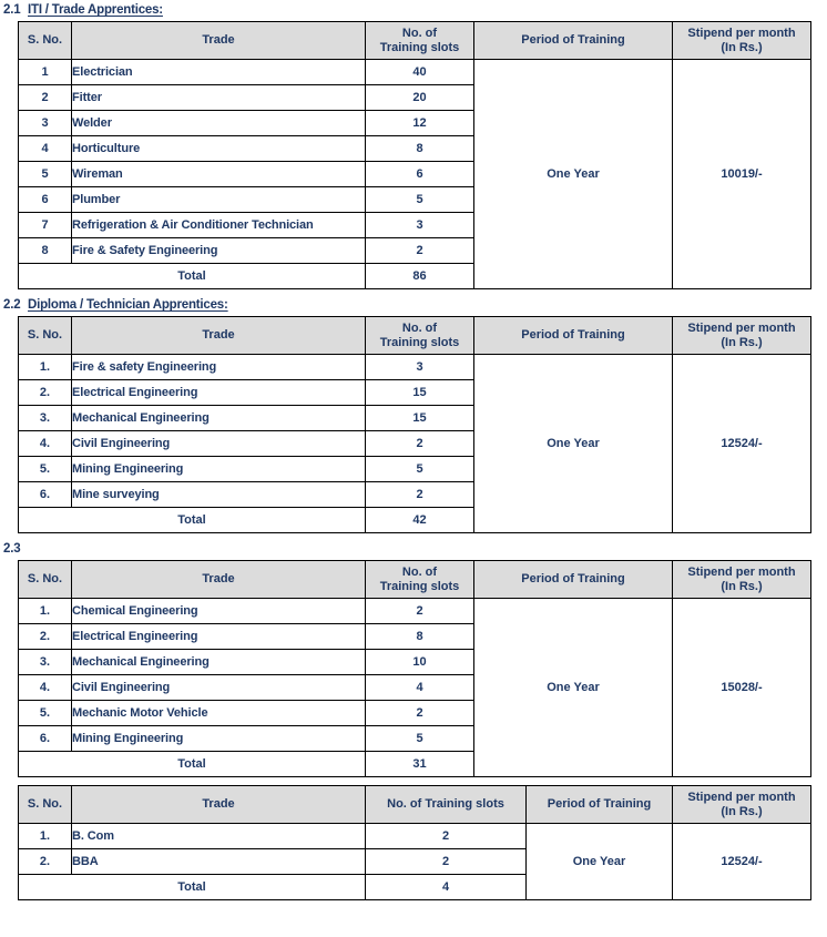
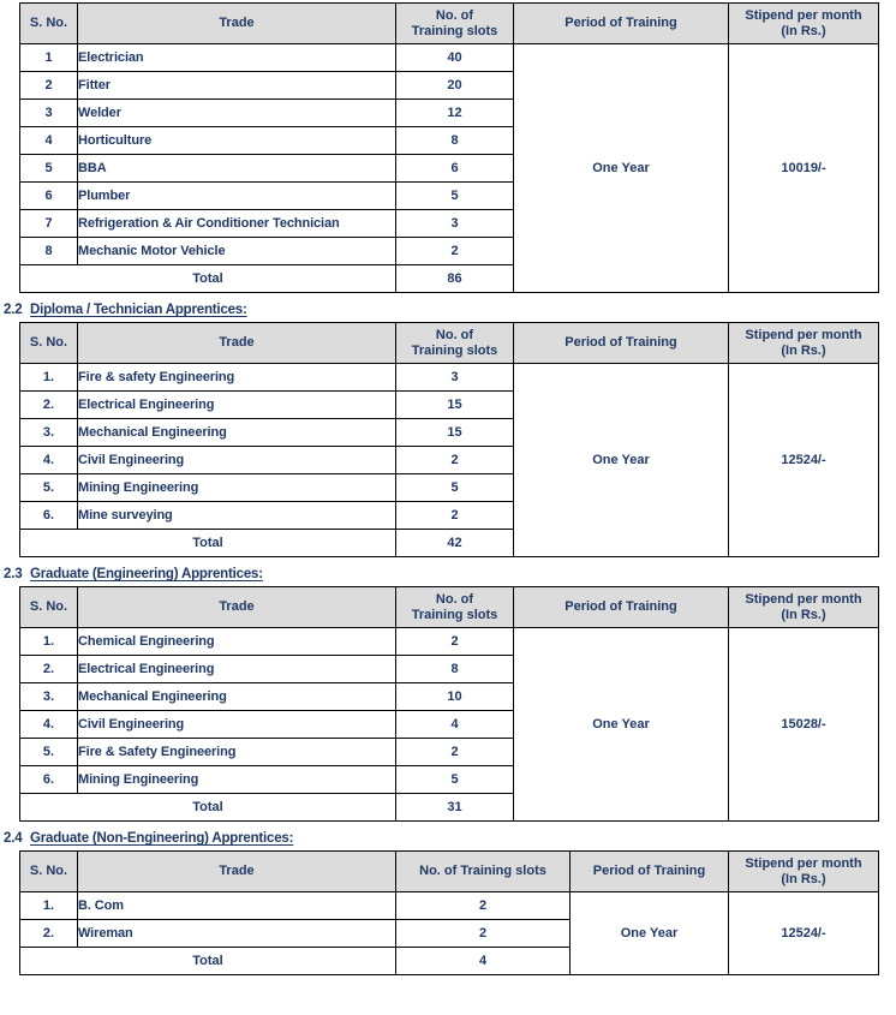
- 2.1
- ITI / Trade Apprentices:
  S. No.	Trade	No. of Training slots	Period of Training	Stipend per month (In Rs.)
  1	Electrician	40	One Year	10019/-
  2	Fitter	20
  3	Welder	12
  4	Horticulture	8
- 5	Wireman	6
+ 5	BBA	6
  6	Plumber	5
  7	Refrigeration & Air Conditioner Technician	3
- 8	Fire & Safety Engineering	2
+ 8	Mechanic Motor Vehicle	2
  Total	86
  2.2
  Diploma / Technician Apprentices:
  S. No.	Trade	No. of Training slots	Period of Training	Stipend per month (In Rs.)
  1.	Fire & safety Engineering	3	One Year	12524/-
  2.	Electrical Engineering	15
  3.	Mechanical Engineering	15
  4.	Civil Engineering	2
  5.	Mining Engineering	5
  6.	Mine surveying	2
  Total	42
  2.3
+ Graduate (Engineering) Apprentices:
  S. No.	Trade	No. of Training slots	Period of Training	Stipend per month (In Rs.)
  1.	Chemical Engineering	2	One Year	15028/-
  2.	Electrical Engineering	8
  3.	Mechanical Engineering	10
  4.	Civil Engineering	4
- 5.	Mechanic Motor Vehicle	2
+ 5.	Fire & Safety Engineering	2
  6.	Mining Engineering	5
  Total	31
+ 2.4
+ Graduate (Non-Engineering) Apprentices:
  S. No.	Trade	No. of Training slots	Period of Training	Stipend per month (In Rs.)
  1.	B. Com	2	One Year	12524/-
- 2.	BBA	2
+ 2.	Wireman	2
  Total	4
